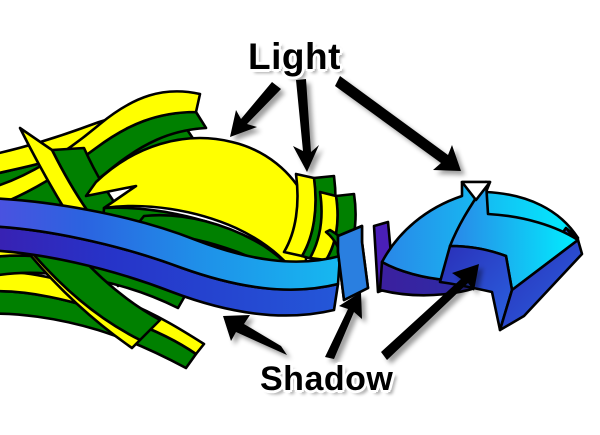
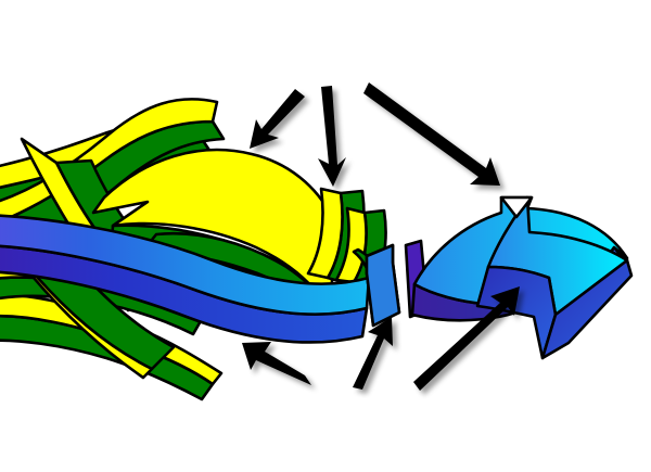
- Light
- Shadow
